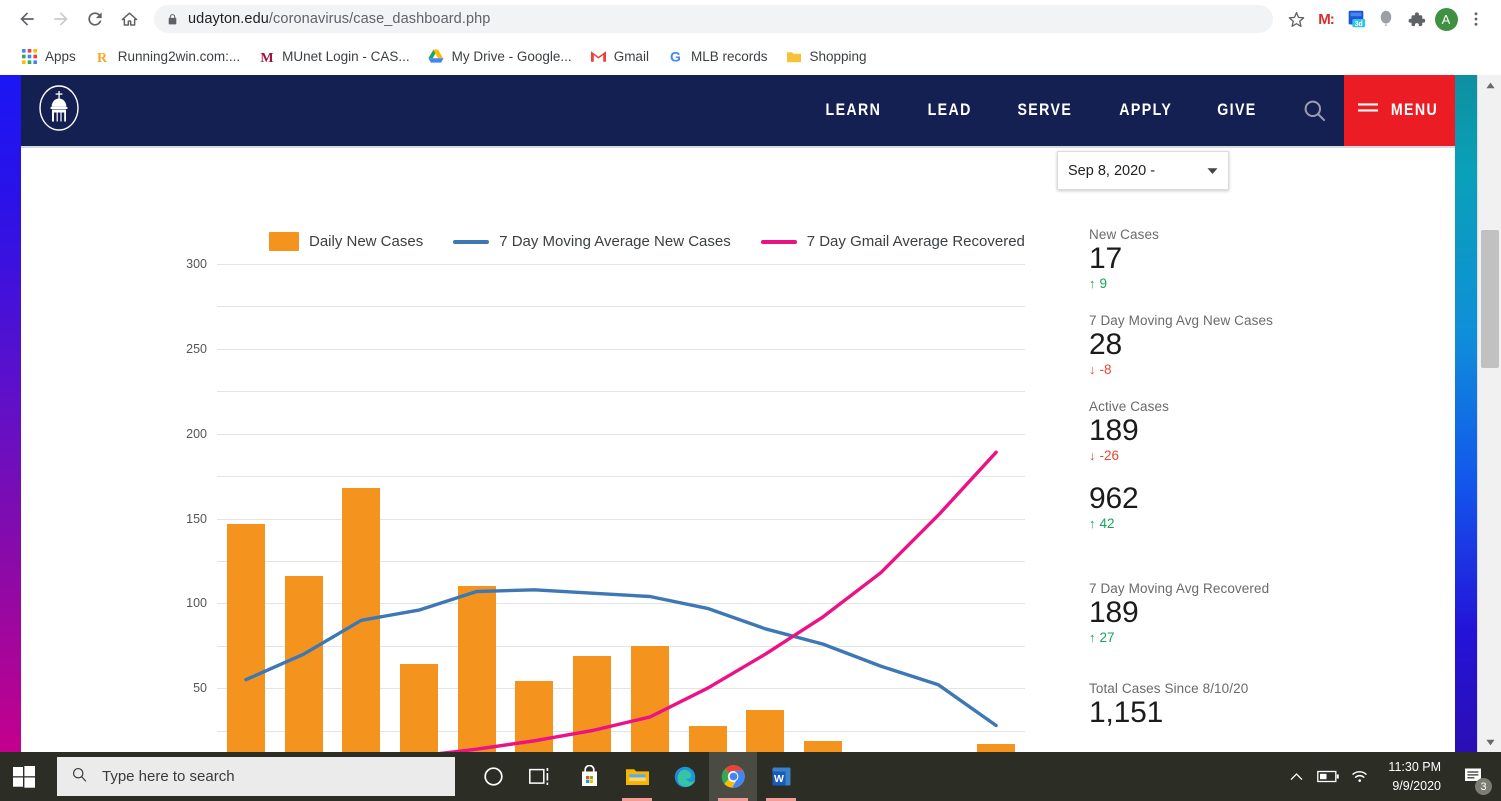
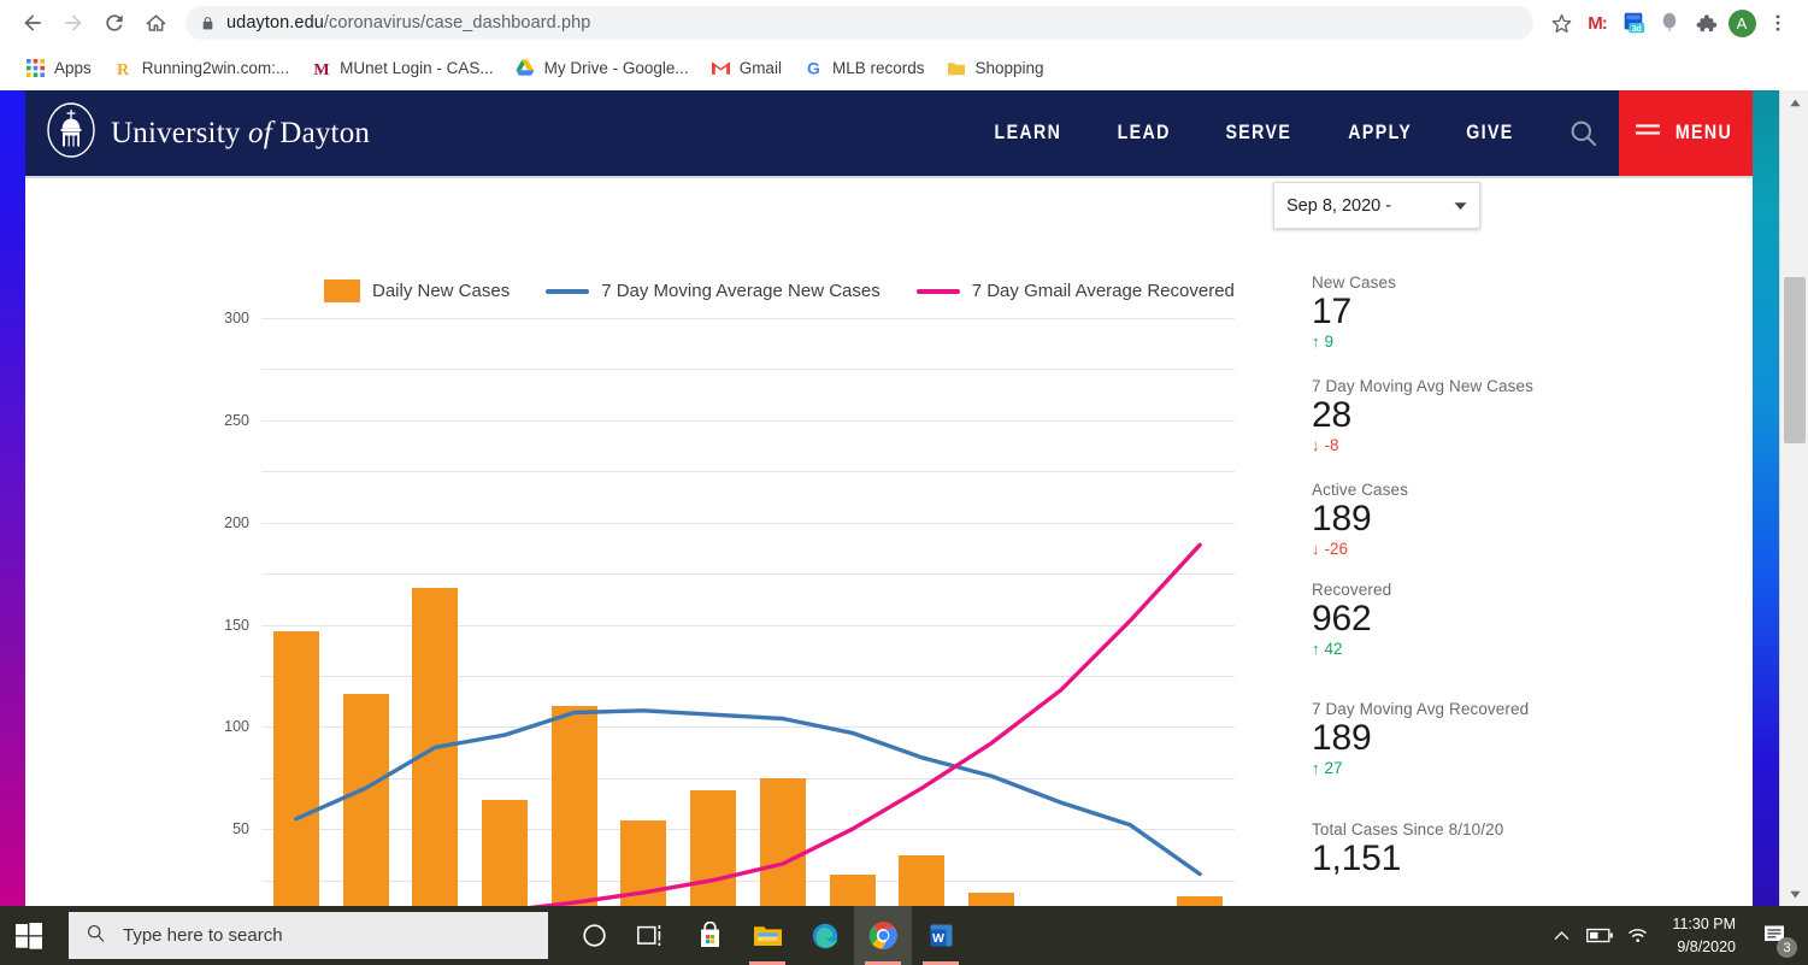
  udayton.edu/coronavirus/case_dashboard.php
  M:
  A
  Apps
  R
  Running2win.com:...
  M
  MUnet Login - CAS...
  My Drive - Google...
  Gmail
  G
  MLB records
  Shopping
+ University of Dayton
  LEARN
  LEAD
  SERVE
  APPLY
  GIVE
  MENU
  Daily New Cases
  7 Day Moving Average New Cases
  7 Day Gmail Average Recovered
  50
  100
  150
  200
  250
  300
  Sep 8, 2020 -
  New Cases
  17
  ↑
  9
  7 Day Moving Avg New Cases
  28
  ↓
  -8
  Active Cases
  189
  ↓
  -26
+ Recovered
  962
  ↑
  42
  7 Day Moving Avg Recovered
  189
  ↑
  27
  Total Cases Since 8/10/20
  1,151
  Type here to search
  W
  11:30 PM
- 9/9/2020
+ 9/8/2020
  3
